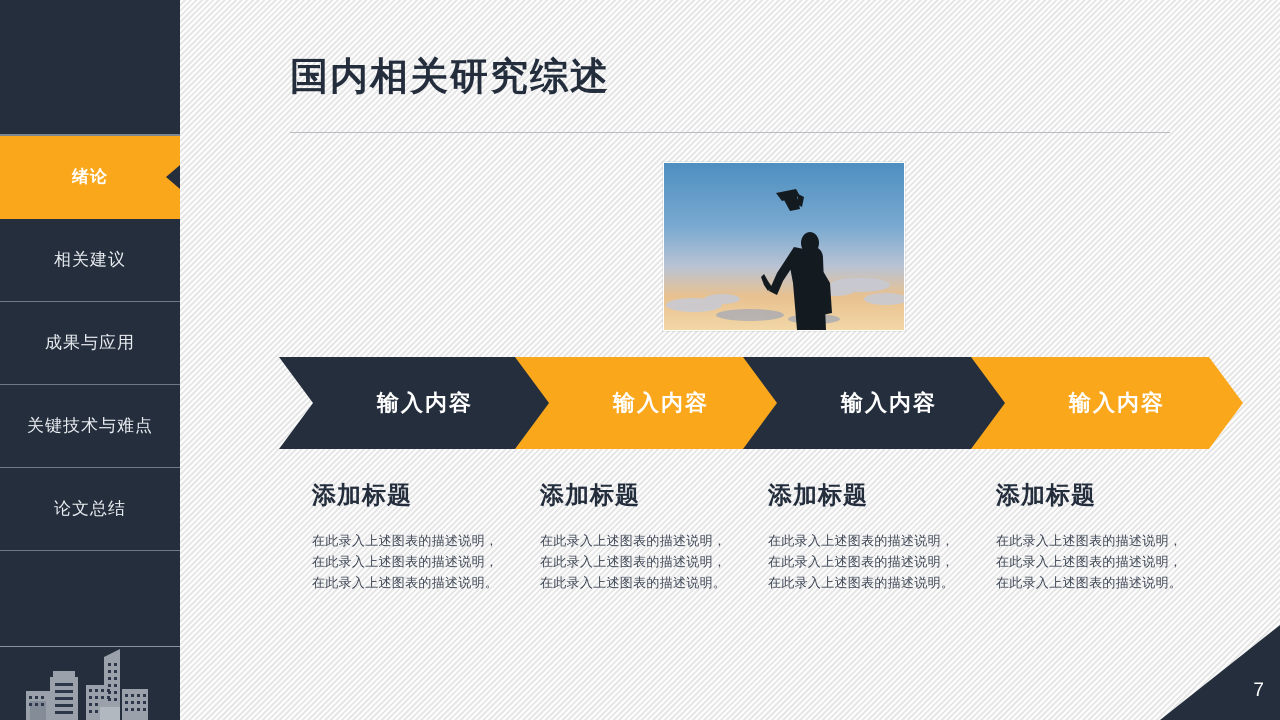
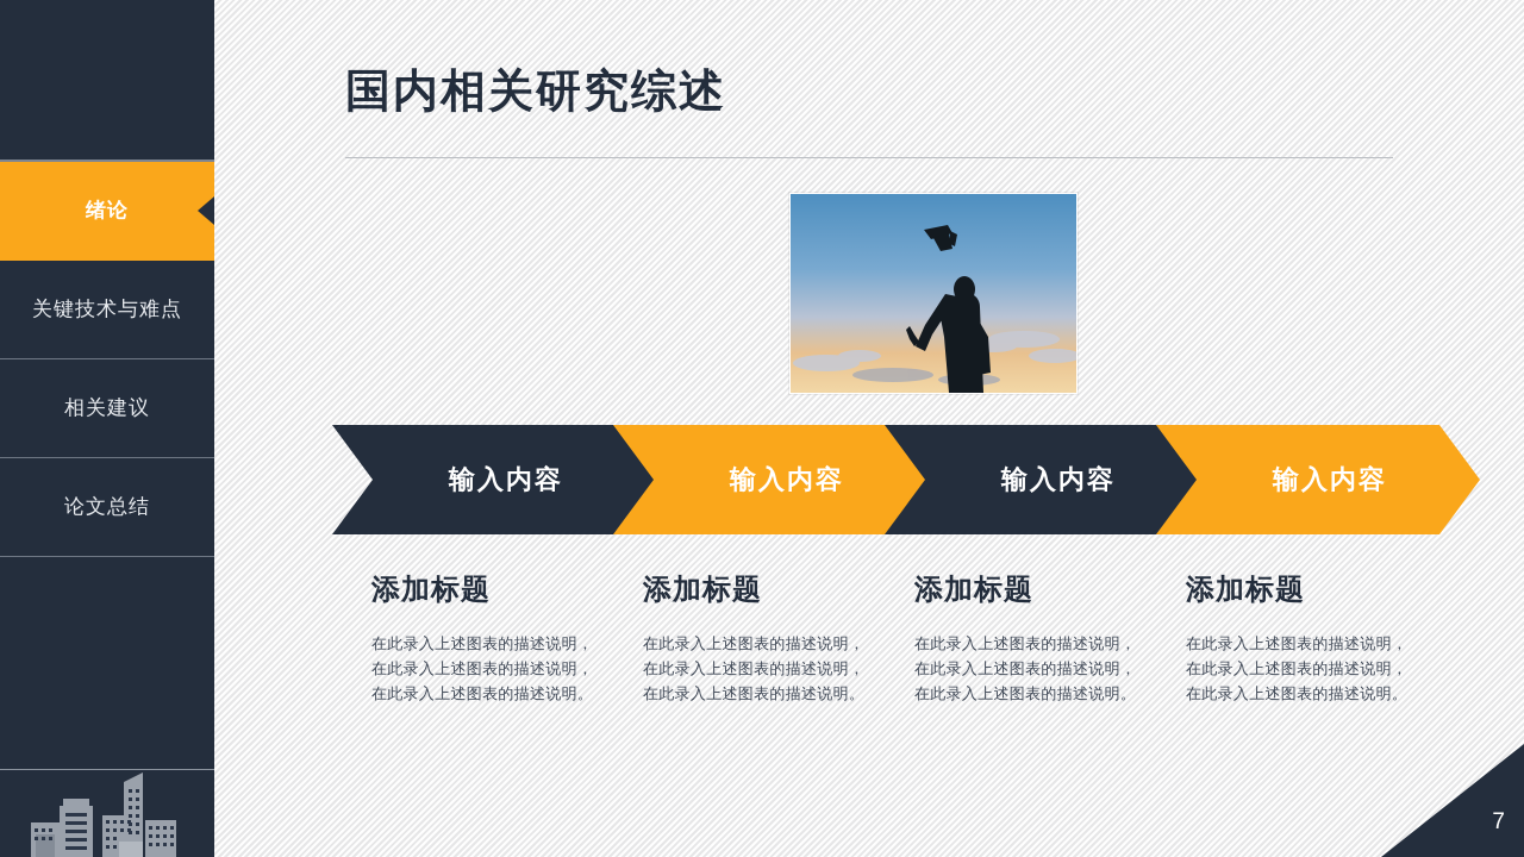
  绪论
- 相关建议
+ 关键技术与难点
- 成果与应用
- 关键技术与难点
+ 相关建议
  论文总结
  国内相关研究综述
  输入内容
  输入内容
  输入内容
  输入内容
  添加标题
  在此录入上述图表的描述说明，在此录入上述图表的描述说明，在此录入上述图表的描述说明。
  添加标题
  在此录入上述图表的描述说明，在此录入上述图表的描述说明，在此录入上述图表的描述说明。
  添加标题
  在此录入上述图表的描述说明，在此录入上述图表的描述说明，在此录入上述图表的描述说明。
  添加标题
  在此录入上述图表的描述说明，在此录入上述图表的描述说明，在此录入上述图表的描述说明。
  7
